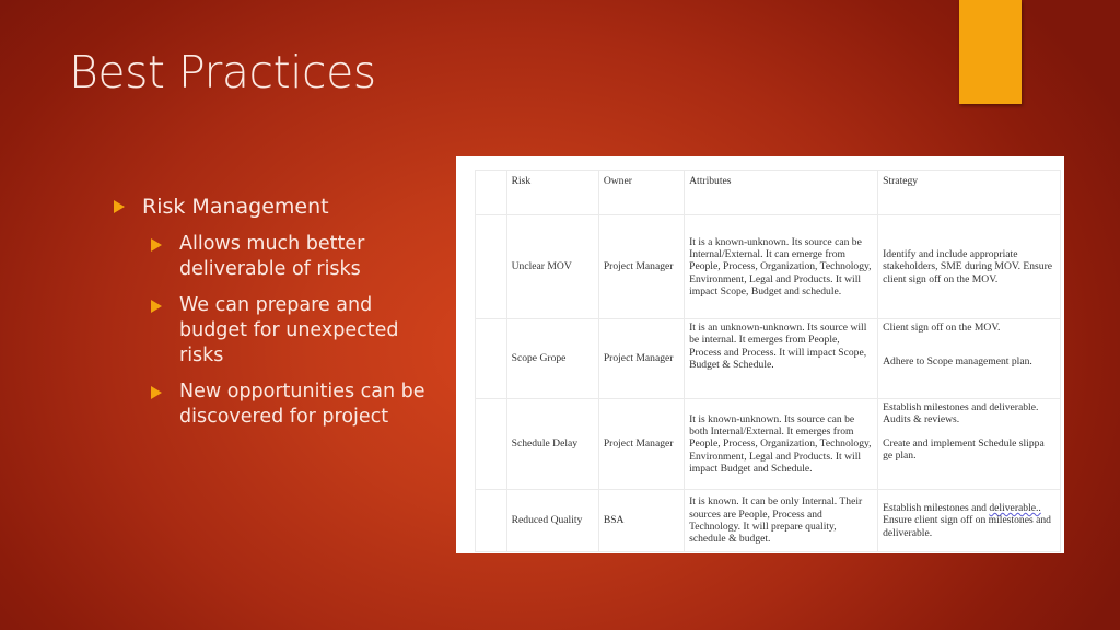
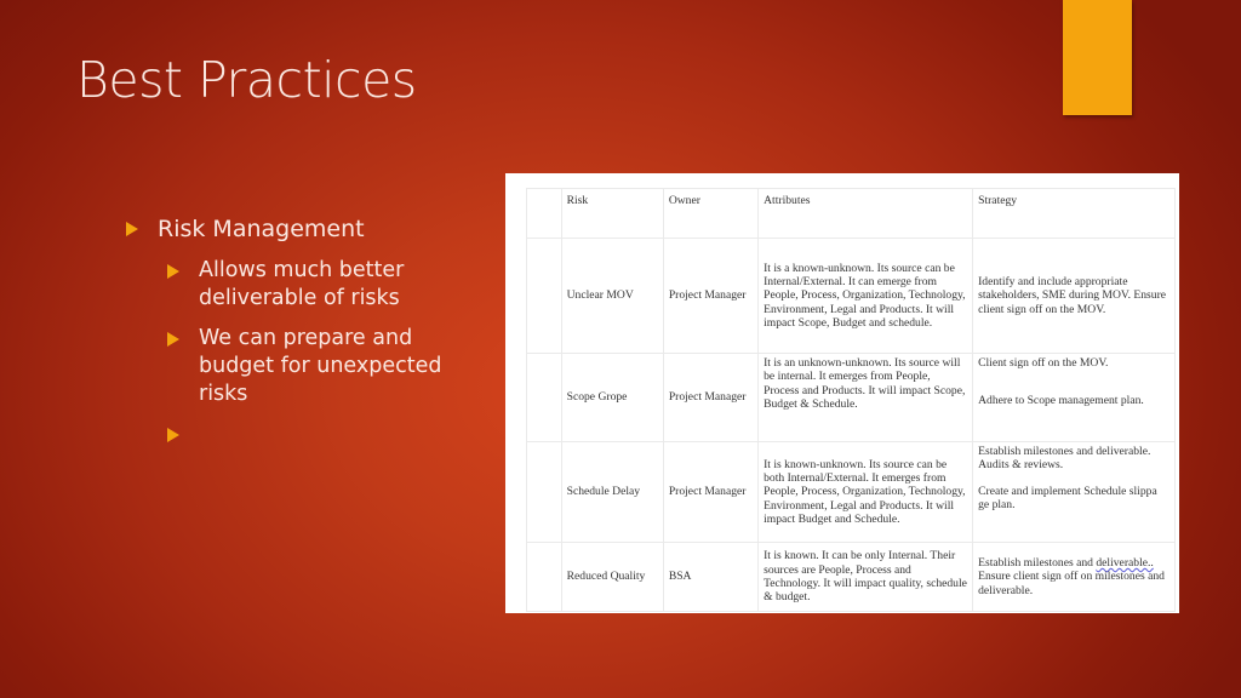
  Best Practices
  Risk Management
  Allows much better deliverable of risks
  We can prepare and budget for unexpected risks
- New opportunities can be discovered for project
  	Risk	Owner	Attributes	Strategy
  	Unclear MOV	Project Manager	It is a known-unknown. Its source can be Internal/External. It can emerge from People, Process, Organization, Technology, Environment, Legal and Products. It will impact Scope, Budget and schedule.	Identify and include appropriate stakeholders, SME during MOV. Ensure client sign off on the MOV.
- 	Scope Grope	Project Manager	It is an unknown-unknown. Its source will be internal. It emerges from People, Process and Process. It will impact Scope, Budget & Schedule.	Client sign off on the MOV. Adhere to Scope management plan.
+ 	Scope Grope	Project Manager	It is an unknown-unknown. Its source will be internal. It emerges from People, Process and Products. It will impact Scope, Budget & Schedule.	Client sign off on the MOV. Adhere to Scope management plan.
  	Schedule Delay	Project Manager	It is known-unknown. Its source can be both Internal/External. It emerges from People, Process, Organization, Technology, Environment, Legal and Products. It will impact Budget and Schedule.	Establish milestones and deliverable. Audits & reviews. Create and implement Schedule slippa ge plan.
- 	Reduced Quality	BSA	It is known. It can be only Internal. Their sources are People, Process and Technology. It will prepare quality, schedule & budget.	Establish milestones and deliverable.. Ensure client sign off on milestones and deliverable.
+ 	Reduced Quality	BSA	It is known. It can be only Internal. Their sources are People, Process and Technology. It will impact quality, schedule & budget.	Establish milestones and deliverable.. Ensure client sign off on milestones and deliverable.
